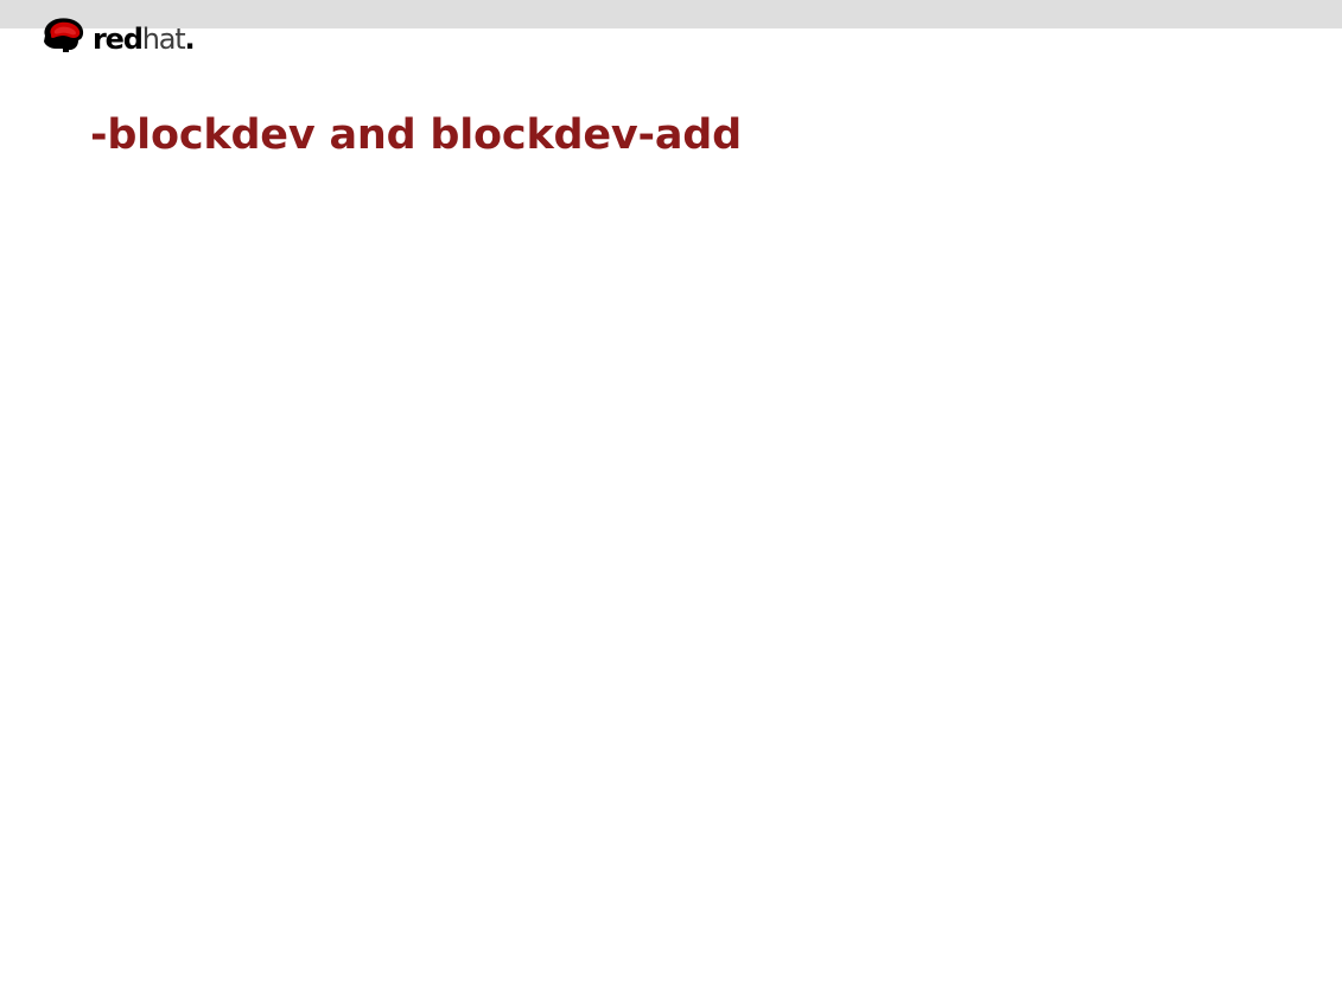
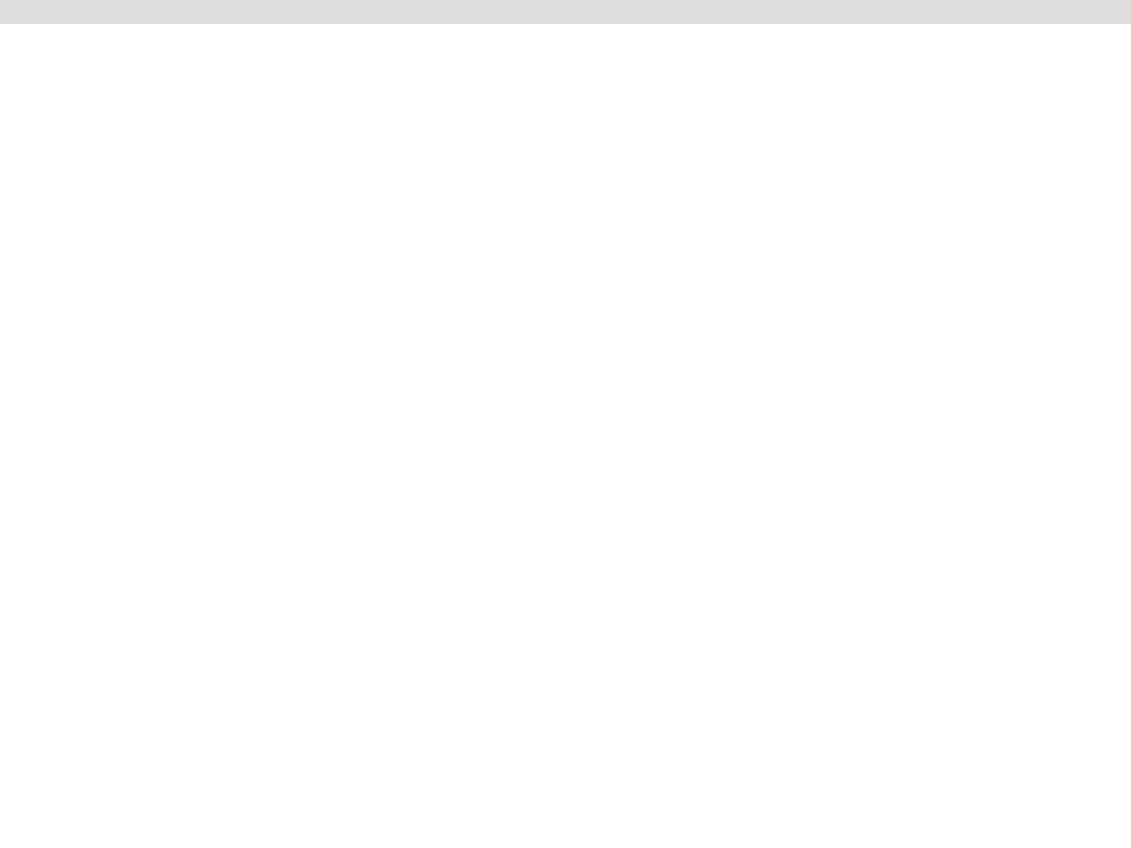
- redhat.
- -blockdev and blockdev-add
